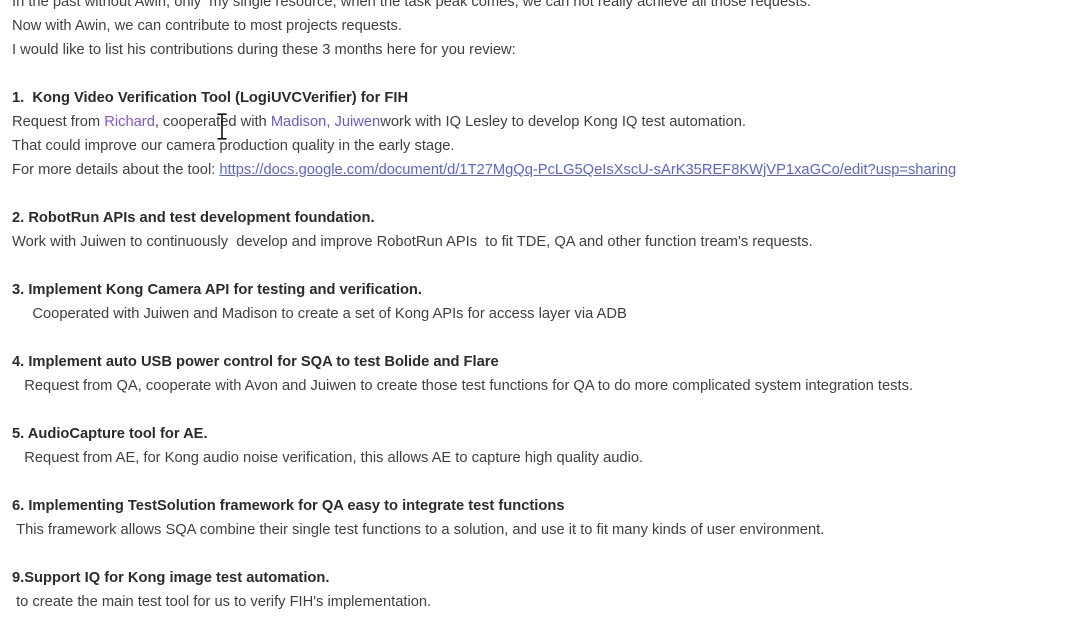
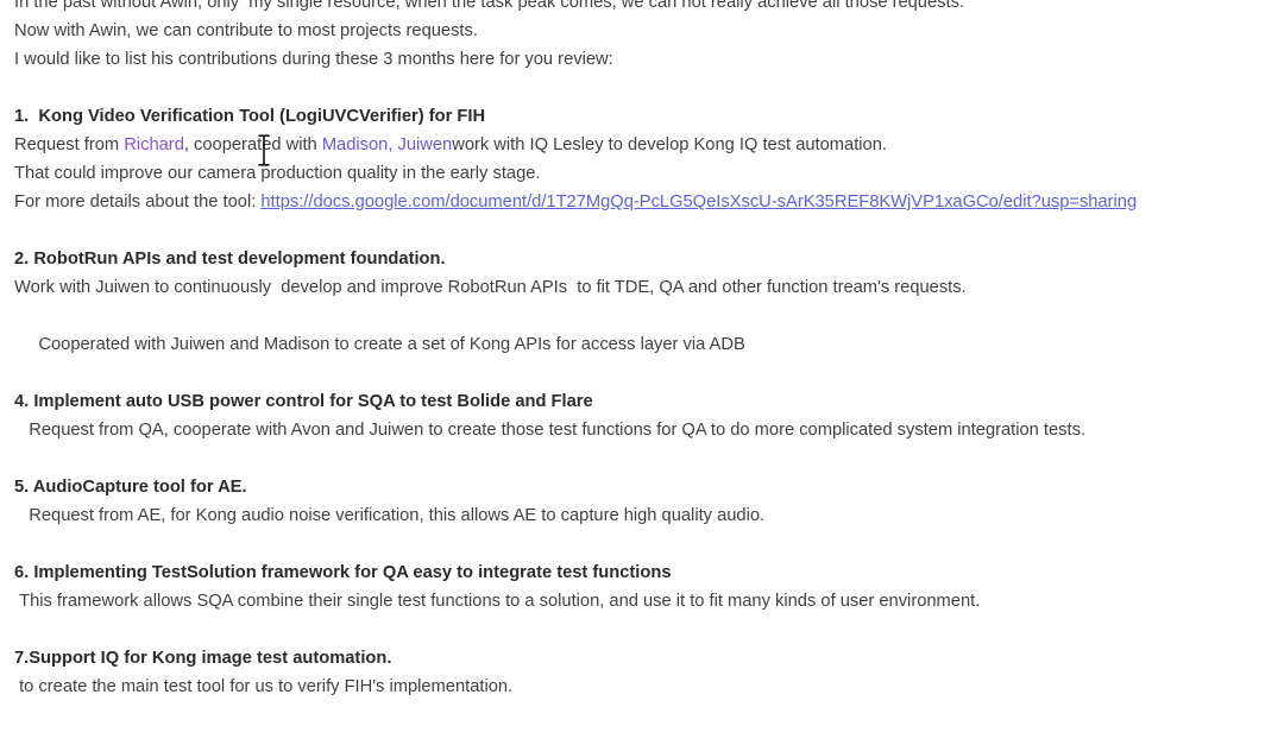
  In the past without Awin, only my single resource, when the task peak comes, we can not really achieve all those requests.
  Now with Awin, we can contribute to most projects requests.
  I would like to list his contributions during these 3 months here for you review:
  1. Kong Video Verification Tool (LogiUVCVerifier) for FIH
  Request from Richard, cooperated with Madison, Juiwenwork with IQ Lesley to develop Kong IQ test automation.
  That could improve our camera production quality in the early stage.
  For more details about the tool: https://docs.google.com/document/d/1T27MgQq-PcLG5QeIsXscU-sArK35REF8KWjVP1xaGCo/edit?usp=sharing
  2. RobotRun APIs and test development foundation.
  Work with Juiwen to continuously develop and improve RobotRun APIs to fit TDE, QA and other function tream's requests.
- 3. Implement Kong Camera API for testing and verification.
  Cooperated with Juiwen and Madison to create a set of Kong APIs for access layer via ADB
  4. Implement auto USB power control for SQA to test Bolide and Flare
  Request from QA, cooperate with Avon and Juiwen to create those test functions for QA to do more complicated system integration tests.
  5. AudioCapture tool for AE.
  Request from AE, for Kong audio noise verification, this allows AE to capture high quality audio.
  6. Implementing TestSolution framework for QA easy to integrate test functions
  This framework allows SQA combine their single test functions to a solution, and use it to fit many kinds of user environment.
- 9.Support IQ for Kong image test automation.
+ 7.Support IQ for Kong image test automation.
  to create the main test tool for us to verify FIH's implementation.
